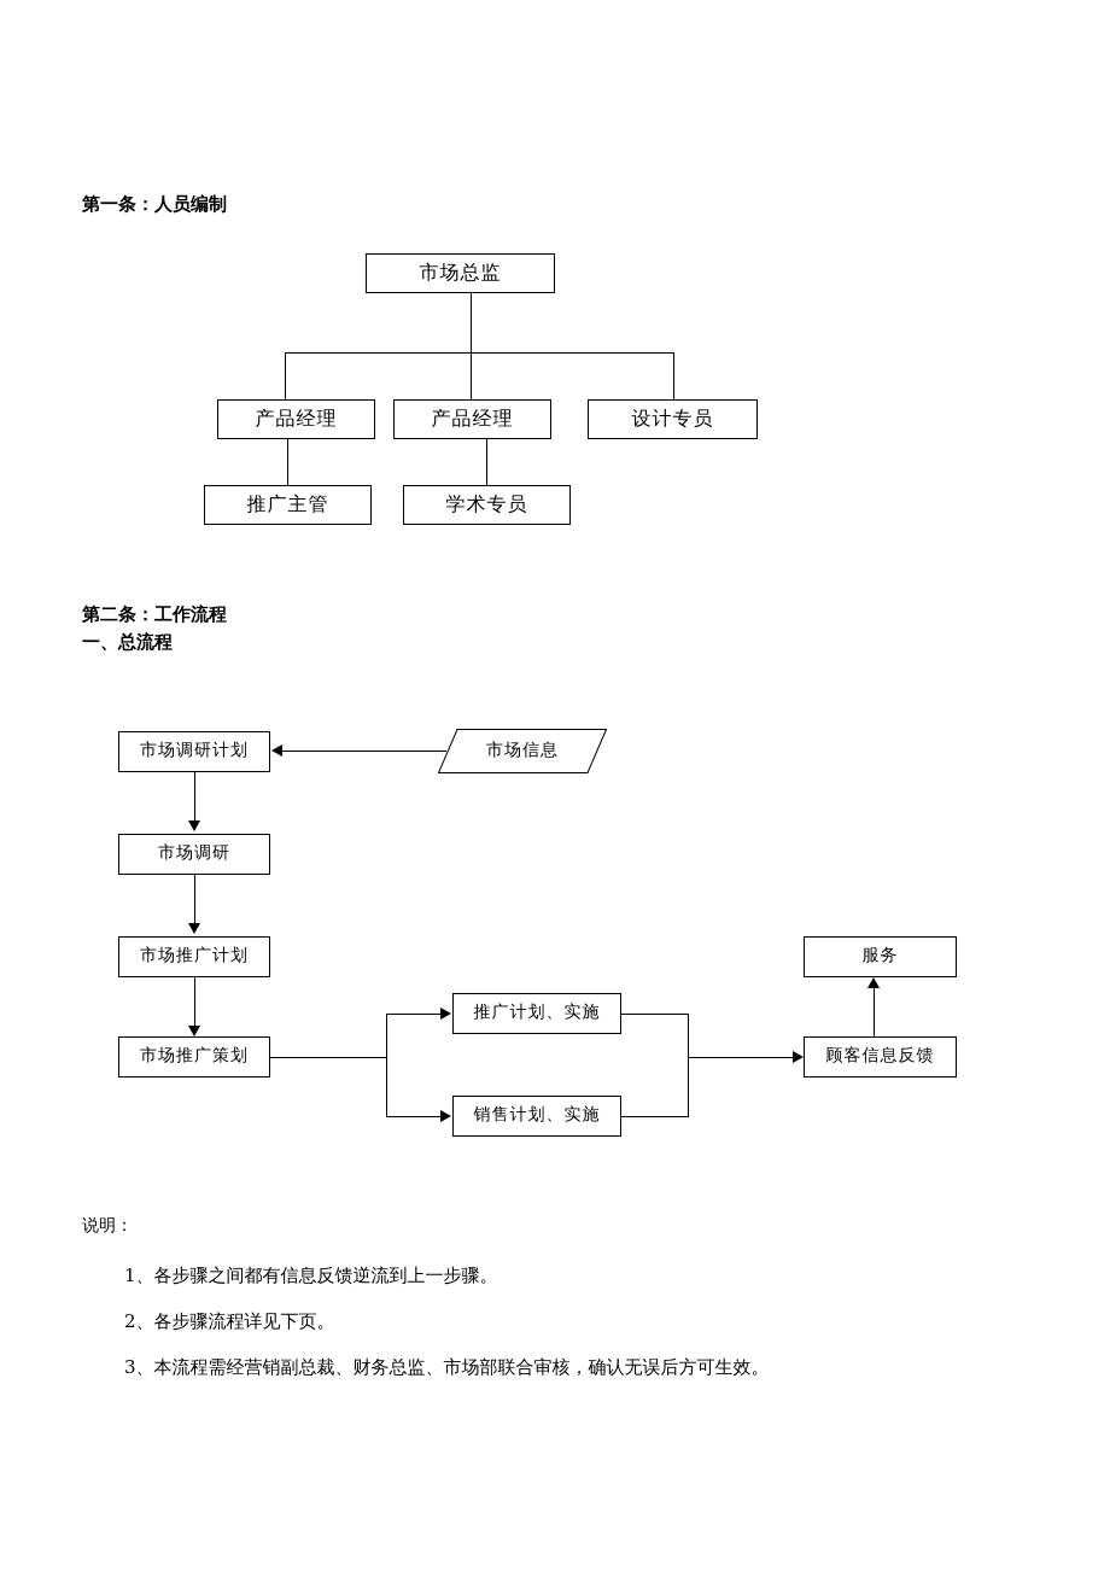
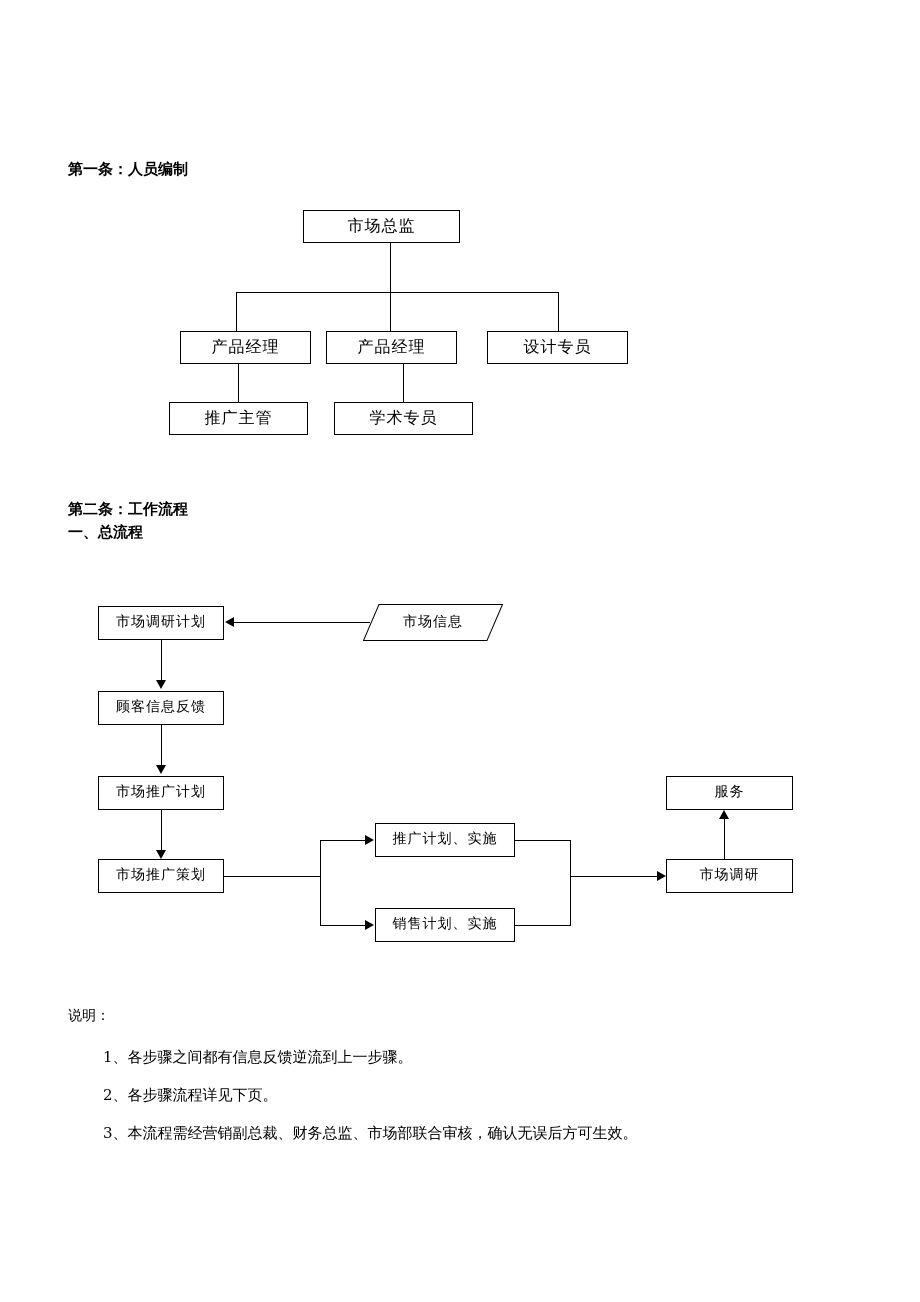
  第一条：人员编制
  市场总监
  产品经理
  产品经理
  设计专员
  推广主管
  学术专员
  第二条：工作流程
  一、总流程
  市场调研计划
  市场信息
- 市场调研
+ 顾客信息反馈
  市场推广计划
  市场推广策划
  推广计划、实施
  销售计划、实施
- 顾客信息反馈
+ 市场调研
  服务
  说明：
  1、各步骤之间都有信息反馈逆流到上一步骤。
  2、各步骤流程详见下页。
  3、本流程需经营销副总裁、财务总监、市场部联合审核，确认无误后方可生效。
